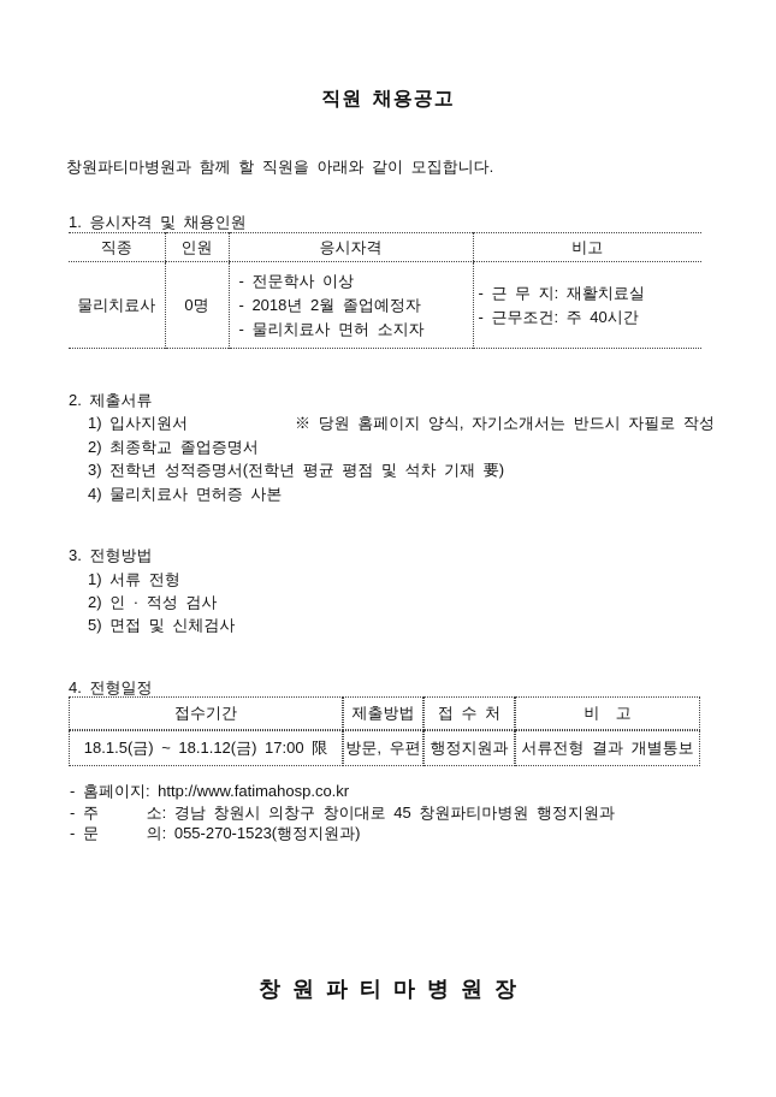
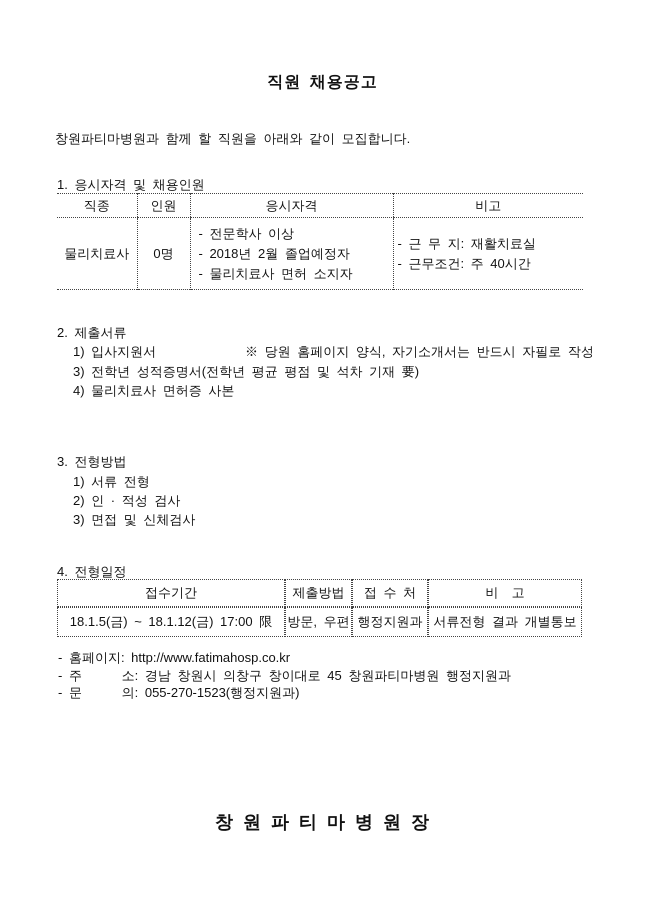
  직원 채용공고
  창원파티마병원과 함께 할 직원을 아래와 같이 모집합니다.
  1. 응시자격 및 채용인원
  직종	인원	응시자격	비고
  물리치료사	0명	- 전문학사 이상 - 2018년 2월 졸업예정자 - 물리치료사 면허 소지자	- 근 무 지: 재활치료실 - 근무조건: 주 40시간
  2. 제출서류
  1) 입사지원서
  ※ 당원 홈페이지 양식, 자기소개서는 반드시 자필로 작성
- 2) 최종학교 졸업증명서
  3) 전학년 성적증명서(전학년 평균 평점 및 석차 기재 要)
  4) 물리치료사 면허증 사본
  3. 전형방법
  1) 서류 전형
  2) 인 · 적성 검사
- 5) 면접 및 신체검사
+ 3) 면접 및 신체검사
  4. 전형일정
  접수기간	제출방법	접 수 처	비 고
  18.1.5(금) ~ 18.1.12(금) 17:00 限	방문, 우편	행정지원과	서류전형 결과 개별통보
  - 홈페이지: http://www.fatimahosp.co.kr
  - 주 소: 경남 창원시 의창구 창이대로 45 창원파티마병원 행정지원과
  - 문 의: 055-270-1523(행정지원과)
  창 원 파 티 마 병 원 장
